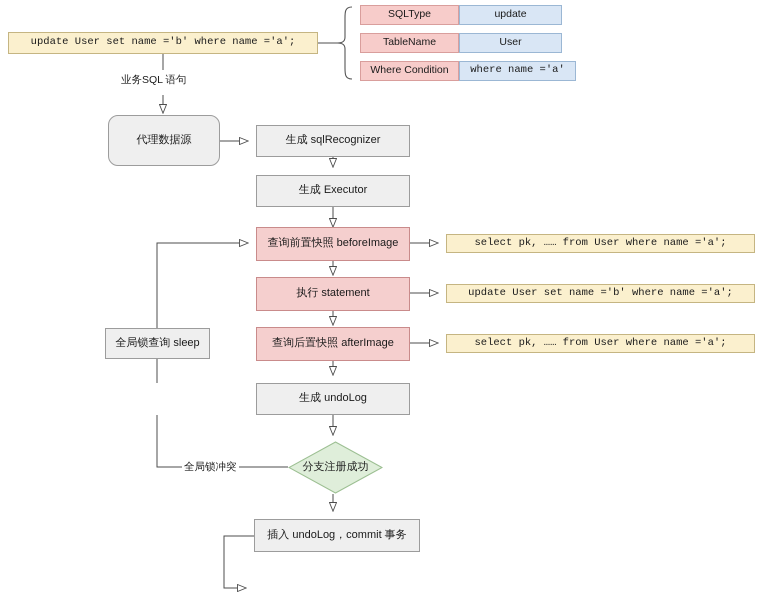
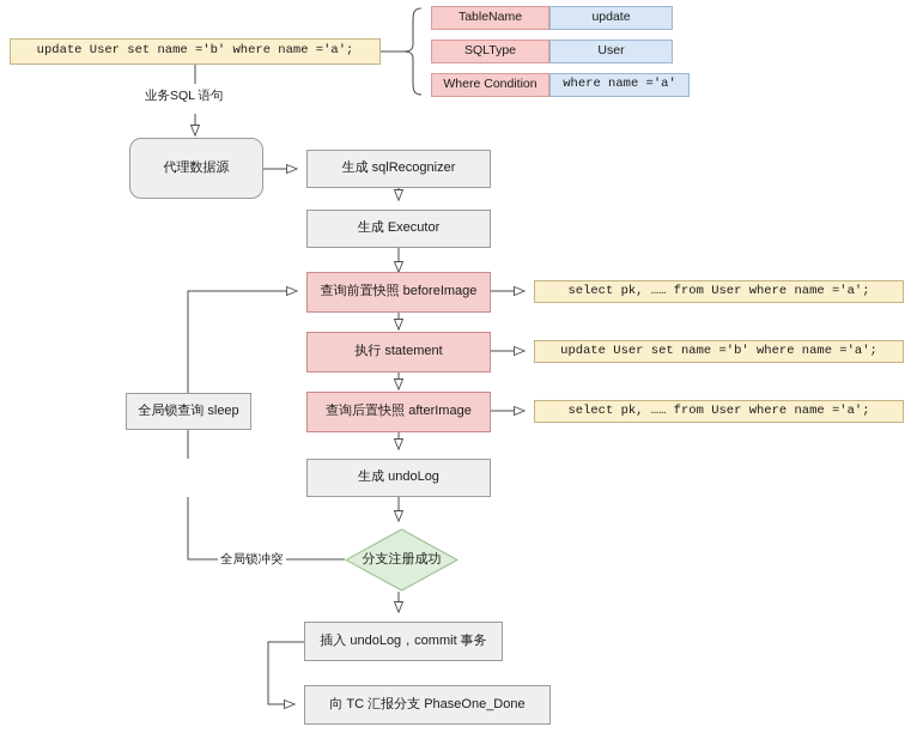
  update User set name ='b' where name ='a';
- SQLType
+ TableName
  update
- TableName
+ SQLType
  User
  Where Condition
  where name ='a'
  业务SQL 语句
  代理数据源
  生成 sqlRecognizer
  生成 Executor
  查询前置快照 beforeImage
  执行 statement
  查询后置快照 afterImage
  生成 undoLog
  全局锁查询 sleep
  分支注册成功
  全局锁冲突
  插入 undoLog，commit 事务
+ 向 TC 汇报分支 PhaseOne_Done
  select pk, …… from User where name ='a';
  update User set name ='b' where name ='a';
  select pk, …… from User where name ='a';
